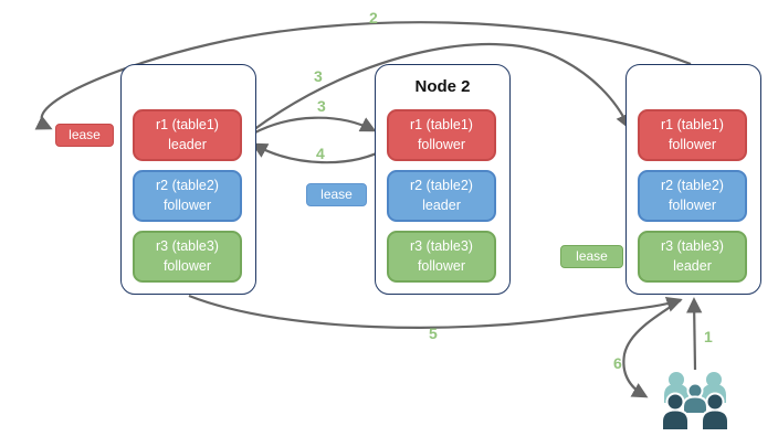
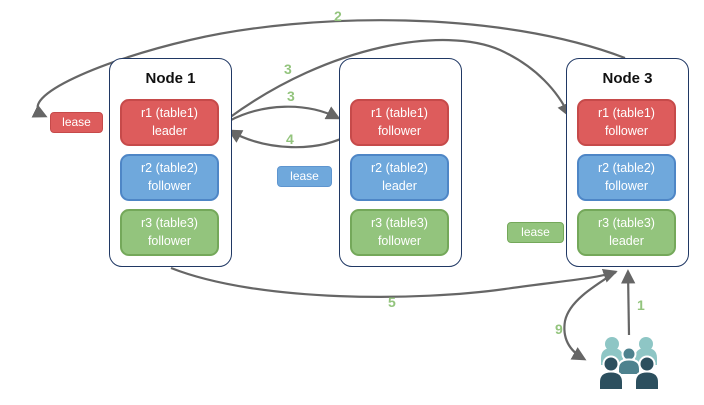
+ Node 1
  r1 (table1)
  leader
  r2 (table2)
  follower
  r3 (table3)
  follower
- Node 2
  r1 (table1)
  follower
  r2 (table2)
  leader
  r3 (table3)
  follower
+ Node 3
  r1 (table1)
  follower
  r2 (table2)
  follower
  r3 (table3)
  leader
  lease
  lease
  lease
  2
  3
  3
  4
  5
- 6
+ 9
  1
